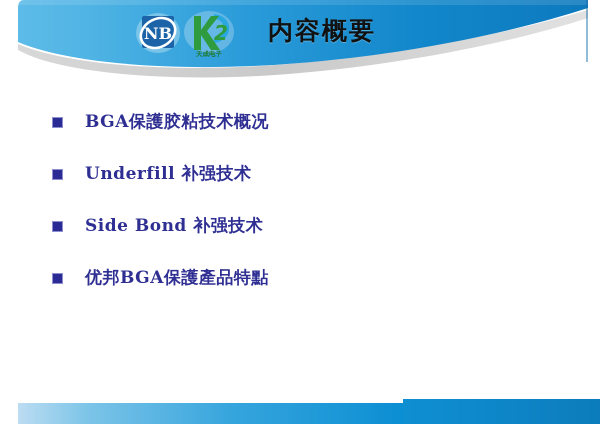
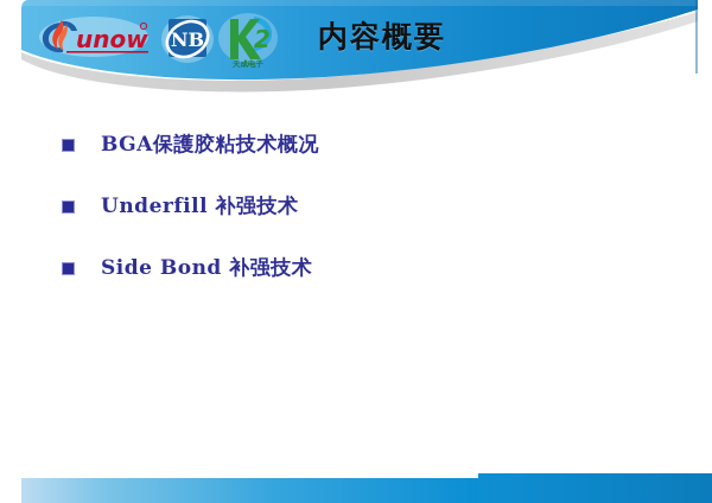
+ unow
  NB
  2
  天成电子
  内容概要
  BGA保護胶粘技术概况
  Underfill 补强技术
  Side Bond 补强技术
- 优邦BGA保護產品特點
